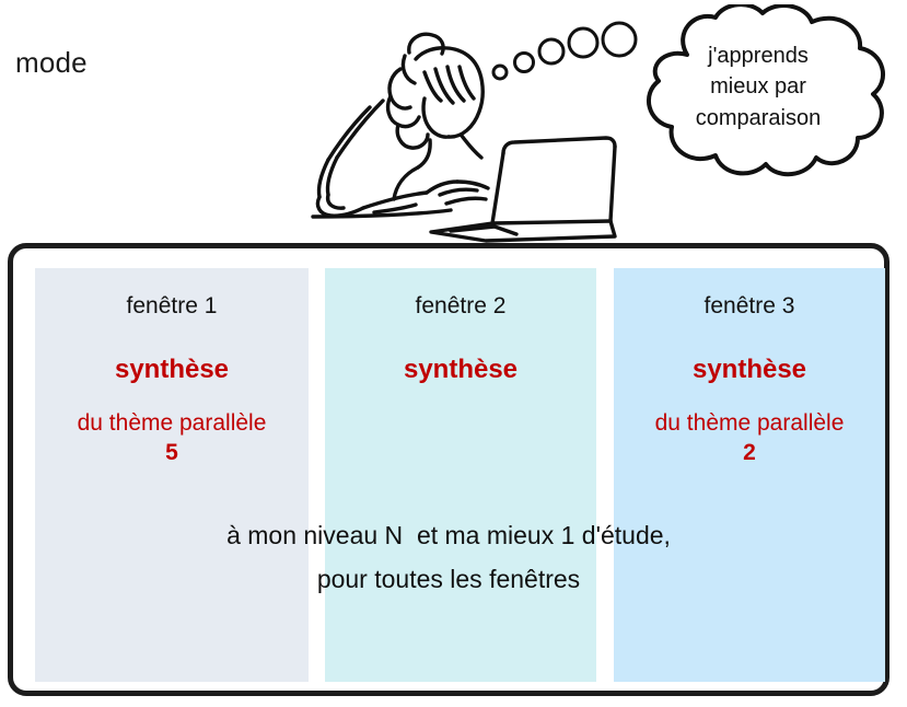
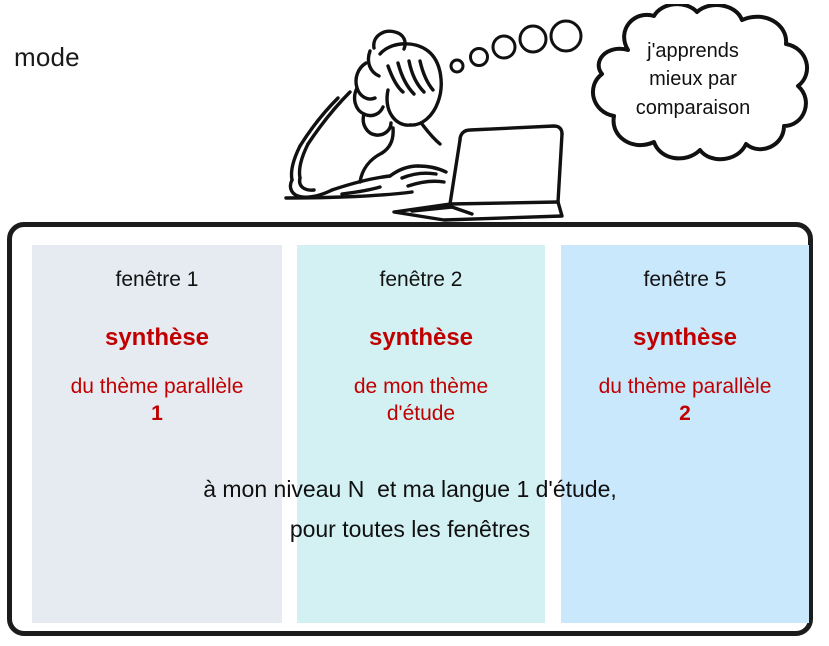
  mode
  j'apprends
  mieux par
  comparaison
  fenêtre 1
  synthèse
  du thème parallèle
- 5
+ 1
  fenêtre 2
  synthèse
+ de mon thème
+ d'étude
- fenêtre 3
+ fenêtre 5
  synthèse
  du thème parallèle
  2
- à mon niveau N et ma mieux 1 d'étude,
+ à mon niveau N et ma langue 1 d'étude,
  pour toutes les fenêtres
